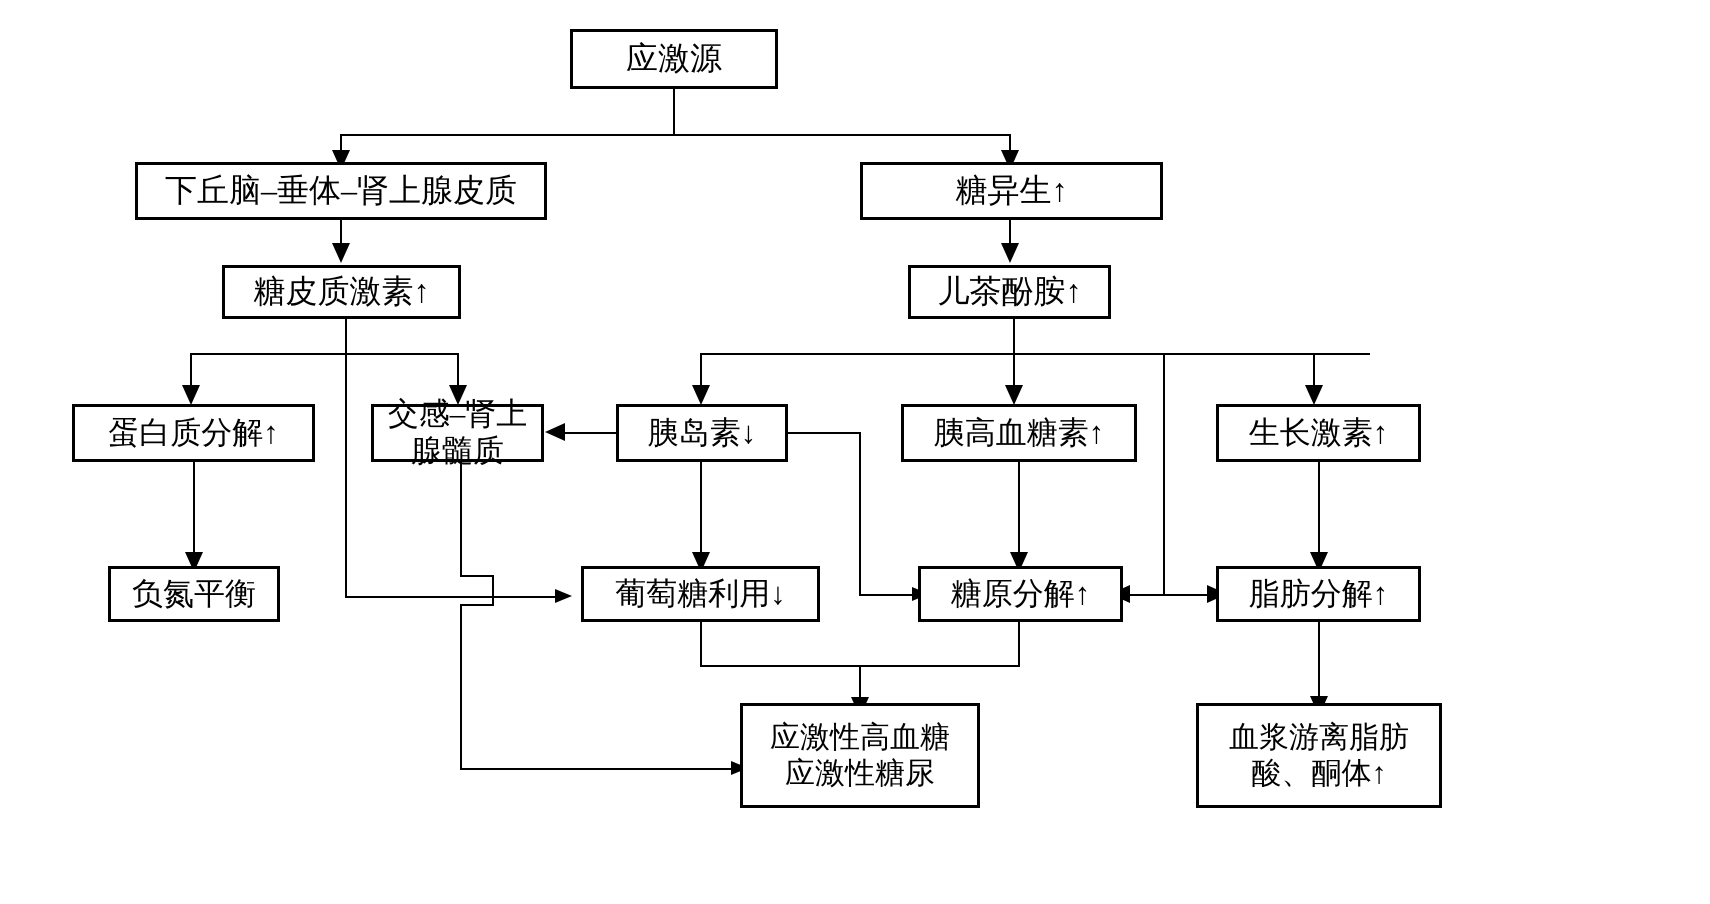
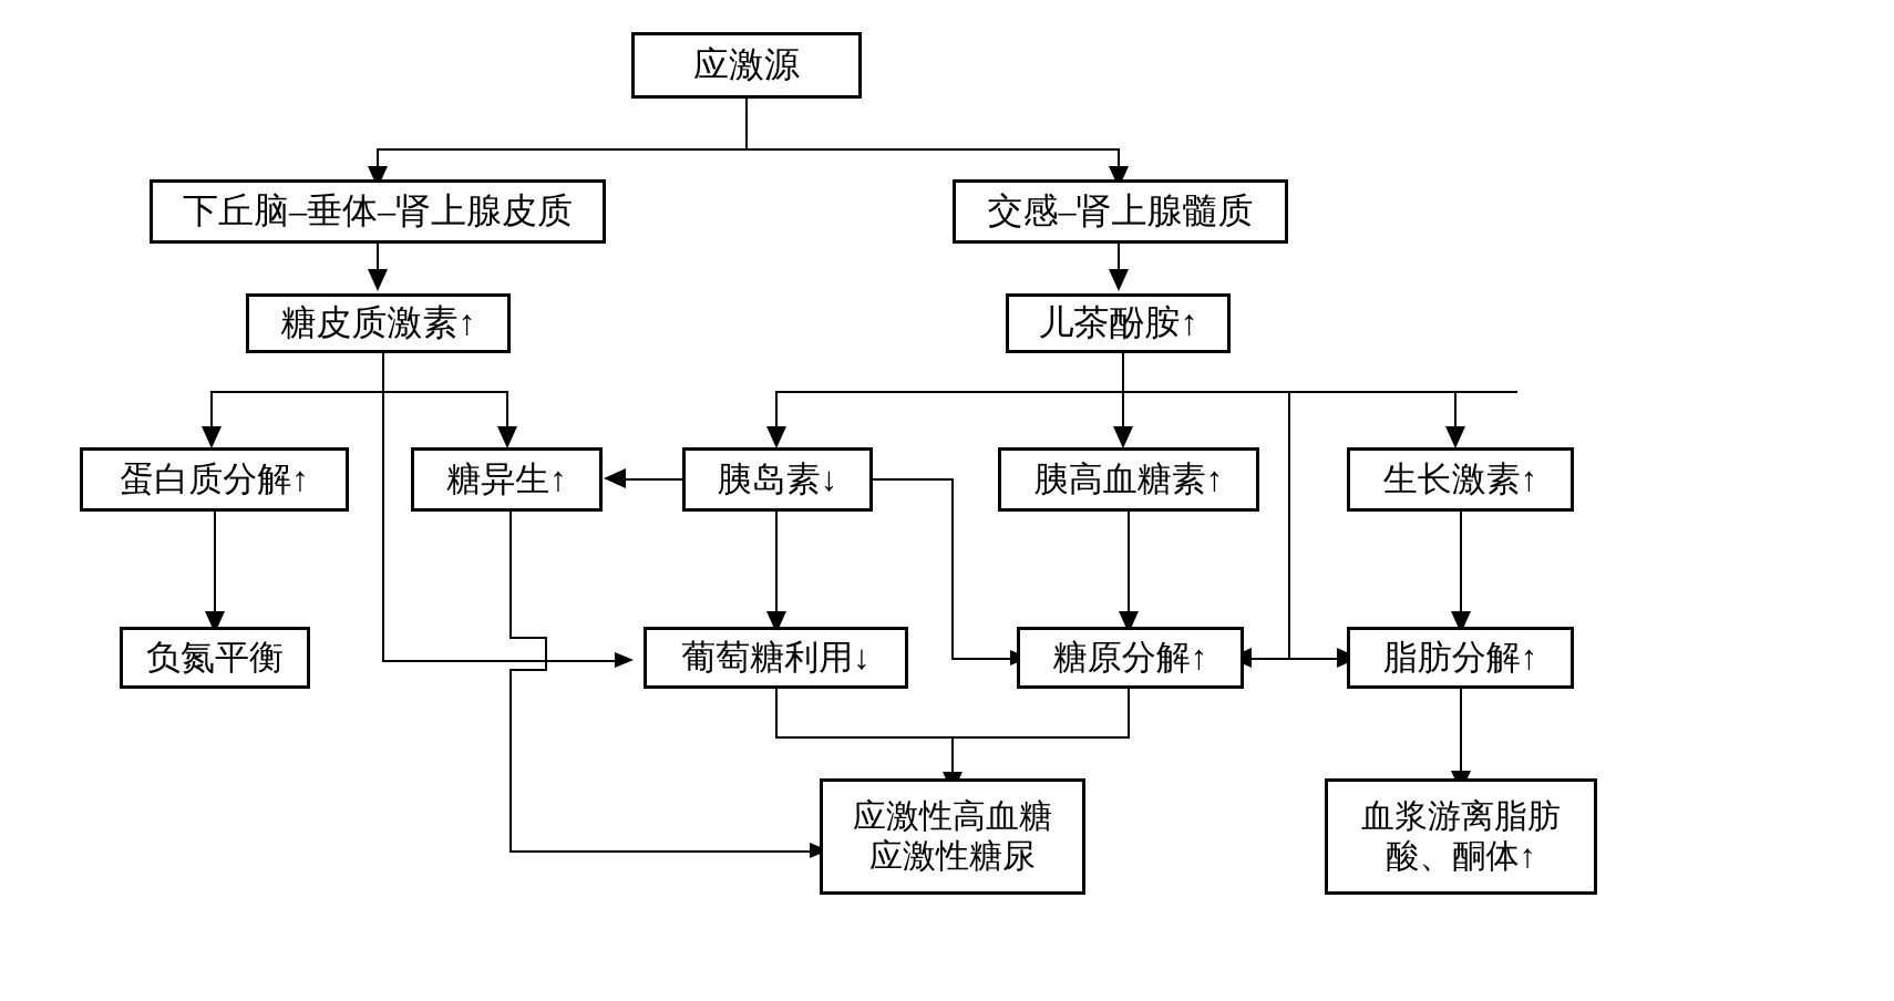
  应激源
  下丘脑–垂体–肾上腺皮质
- 糖异生↑
+ 交感–肾上腺髓质
  糖皮质激素↑
  儿茶酚胺↑
  蛋白质分解↑
- 交感–肾上腺髓质
+ 糖异生↑
  胰岛素↓
  胰高血糖素↑
  生长激素↑
  负氮平衡
  葡萄糖利用↓
  糖原分解↑
  脂肪分解↑
  应激性高血糖
  应激性糖尿
  血浆游离脂肪
  酸、酮体↑
